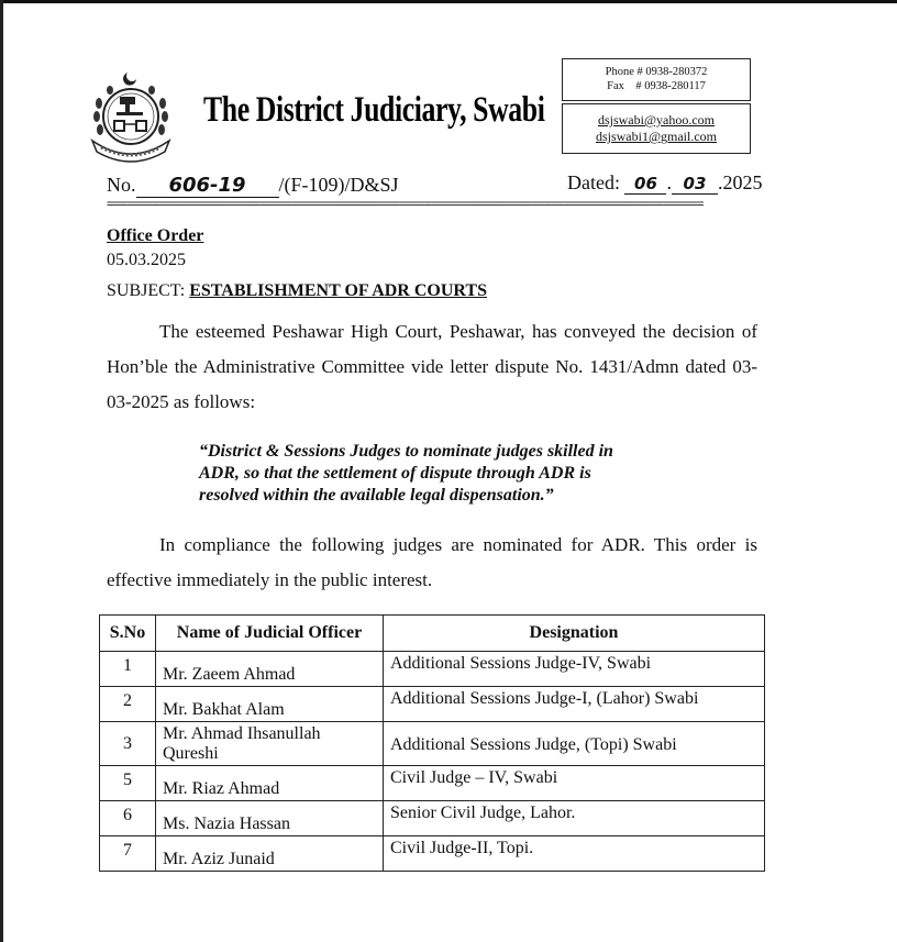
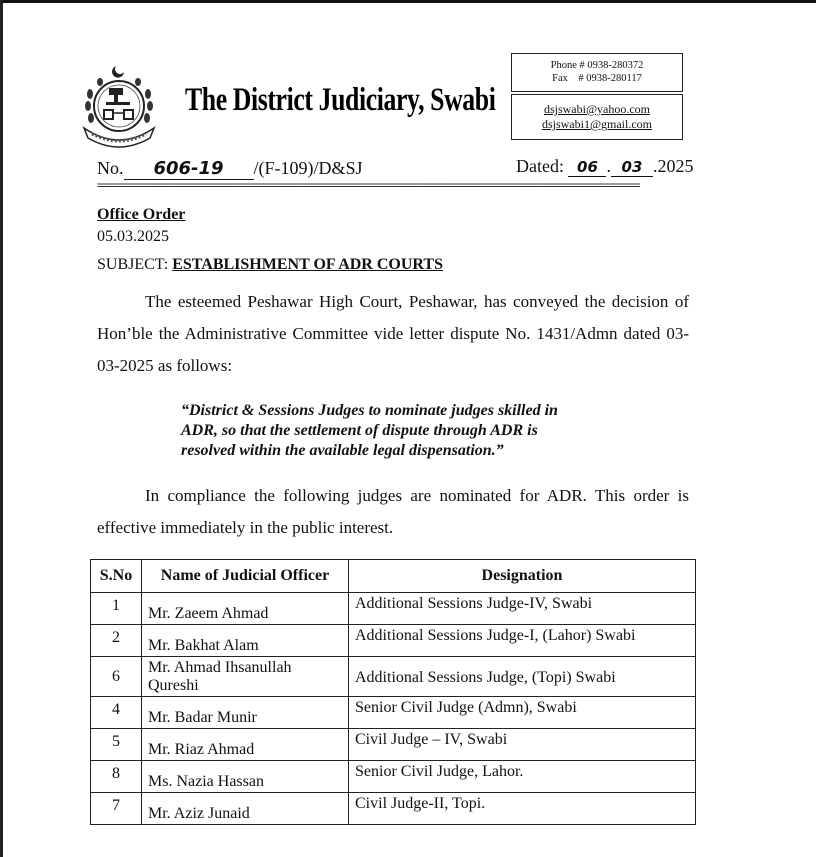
  The District Judiciary, Swabi
  Phone # 0938-280372
  Fax # 0938-280117
  dsjswabi@yahoo.com
  dsjswabi1@gmail.com
  No. 606-19 /(F-109)/D&SJ
  Dated: 06 . 03 .2025
  ==========================================================================================
  Office Order
  05.03.2025
  SUBJECT: ESTABLISHMENT OF ADR COURTS
  The esteemed Peshawar High Court, Peshawar, has conveyed the decision of Hon’ble the Administrative Committee vide letter dispute No. 1431/Admn dated 03-03-2025 as follows:
  “District & Sessions Judges to nominate judges skilled in ADR, so that the settlement of dispute through ADR is resolved within the available legal dispensation.”
  In compliance the following judges are nominated for ADR. This order is effective immediately in the public interest.
  S.No	Name of Judicial Officer	Designation
  1	Mr. Zaeem Ahmad	Additional Sessions Judge-IV, Swabi
  2	Mr. Bakhat Alam	Additional Sessions Judge-I, (Lahor) Swabi
- 3	Mr. Ahmad Ihsanullah Qureshi	Additional Sessions Judge, (Topi) Swabi
+ 6	Mr. Ahmad Ihsanullah Qureshi	Additional Sessions Judge, (Topi) Swabi
+ 4	Mr. Badar Munir	Senior Civil Judge (Admn), Swabi
  5	Mr. Riaz Ahmad	Civil Judge – IV, Swabi
- 6	Ms. Nazia Hassan	Senior Civil Judge, Lahor.
+ 8	Ms. Nazia Hassan	Senior Civil Judge, Lahor.
  7	Mr. Aziz Junaid	Civil Judge-II, Topi.
